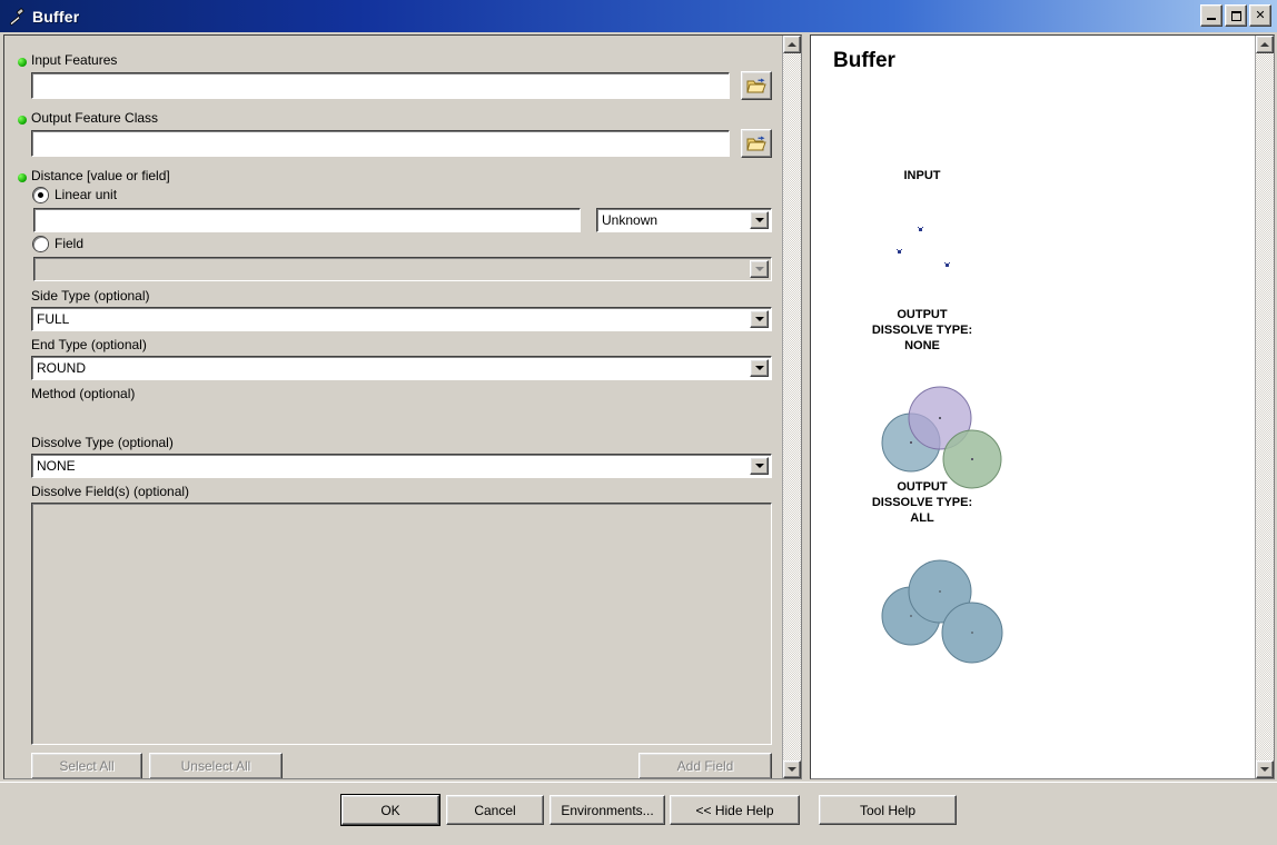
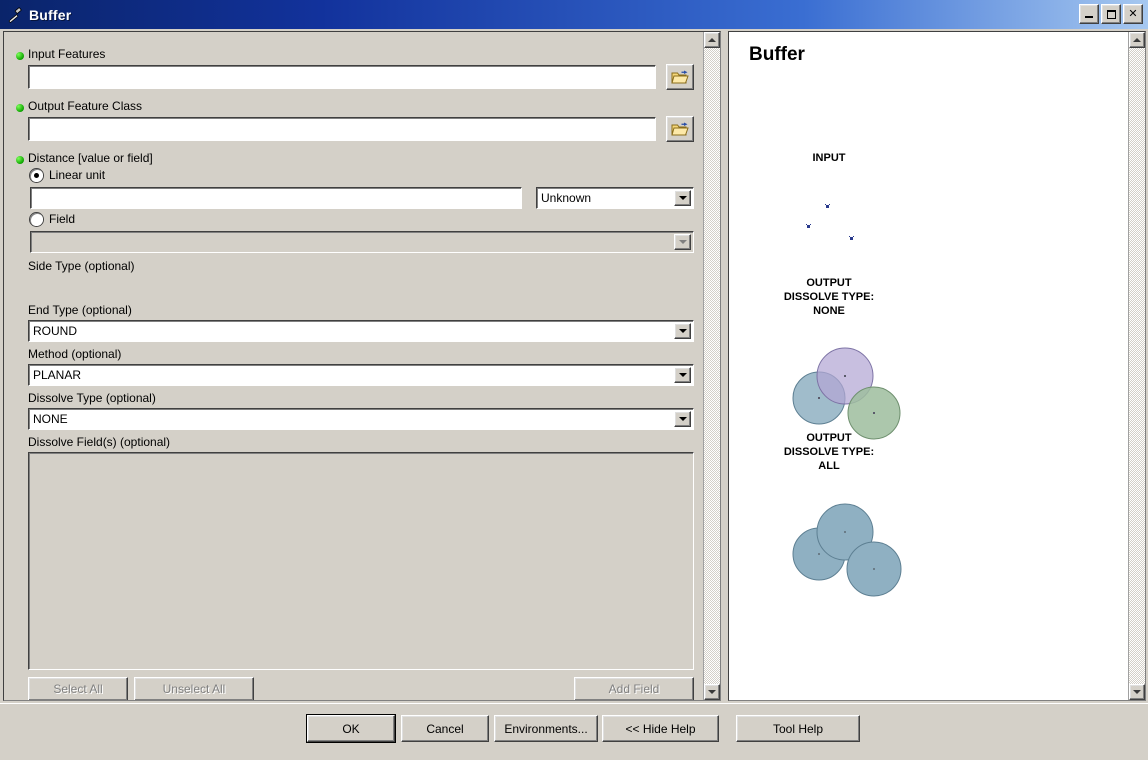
  Buffer
  ✕
  Input Features
  Output Feature Class
  Distance [value or field]
  Linear unit
  Unknown
  Field
  Side Type (optional)
- FULL
  End Type (optional)
  ROUND
  Method (optional)
+ PLANAR
  Dissolve Type (optional)
  NONE
  Dissolve Field(s) (optional)
  Select All
  Unselect All
  Add Field
  Buffer
  INPUT
  OUTPUT
  DISSOLVE TYPE:
  NONE
  OUTPUT
  DISSOLVE TYPE:
  ALL
  OK
  Cancel
  Environments...
  << Hide Help
  Tool Help
